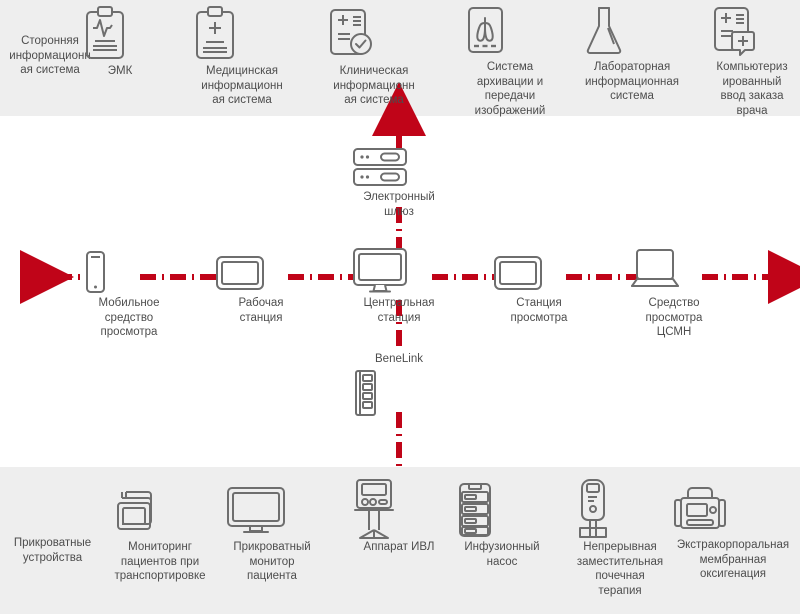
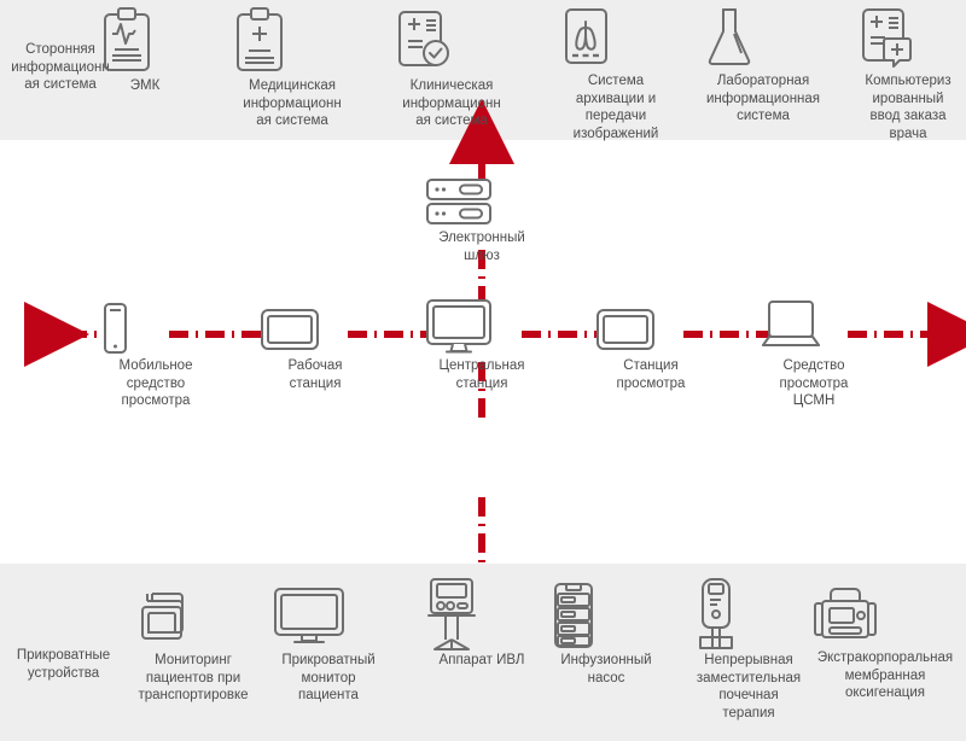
  Сторонняя
  информацион
  ая система
  ЭМК
  Медицинская
  информационн
  ая система
  Клиническая
  информационн
  ая система
  Система
  архивации и
  передачи
  изображений
  Лабораторная
  информационная
  система
  Компьютериз
  ированный
  ввод заказа
  врача
  Электронный
  шлюз
  Мобильное
  средство
  просмотра
  Рабочая
  станция
  Центральная
  станция
  Станция
  просмотра
  Средство
  просмотра
  ЦСМН
- BeneLink
  Прикроватные
  устройства
  Мониторинг
  пациентов при
  транспортировке
  Прикроватный
  монитор
  пациента
  Аппарат ИВЛ
  Инфузионный
  насос
  Непрерывная
  заместительная
  почечная
  терапия
  Экстракорпоральная
  мембранная
  оксигенация
